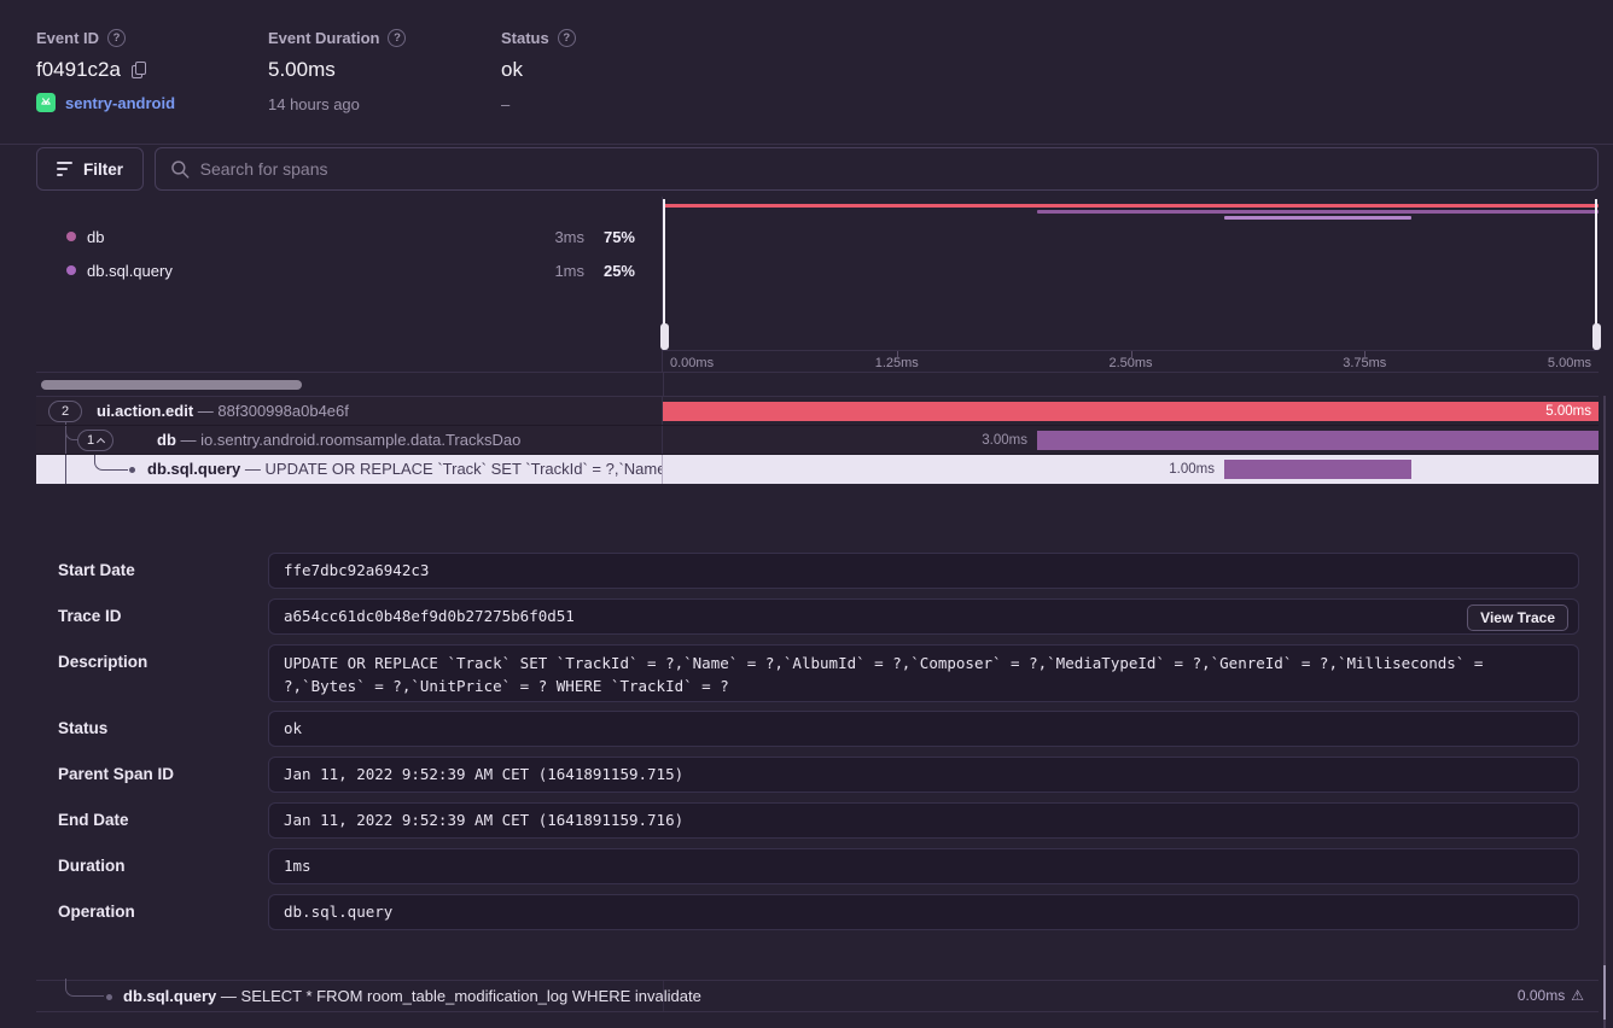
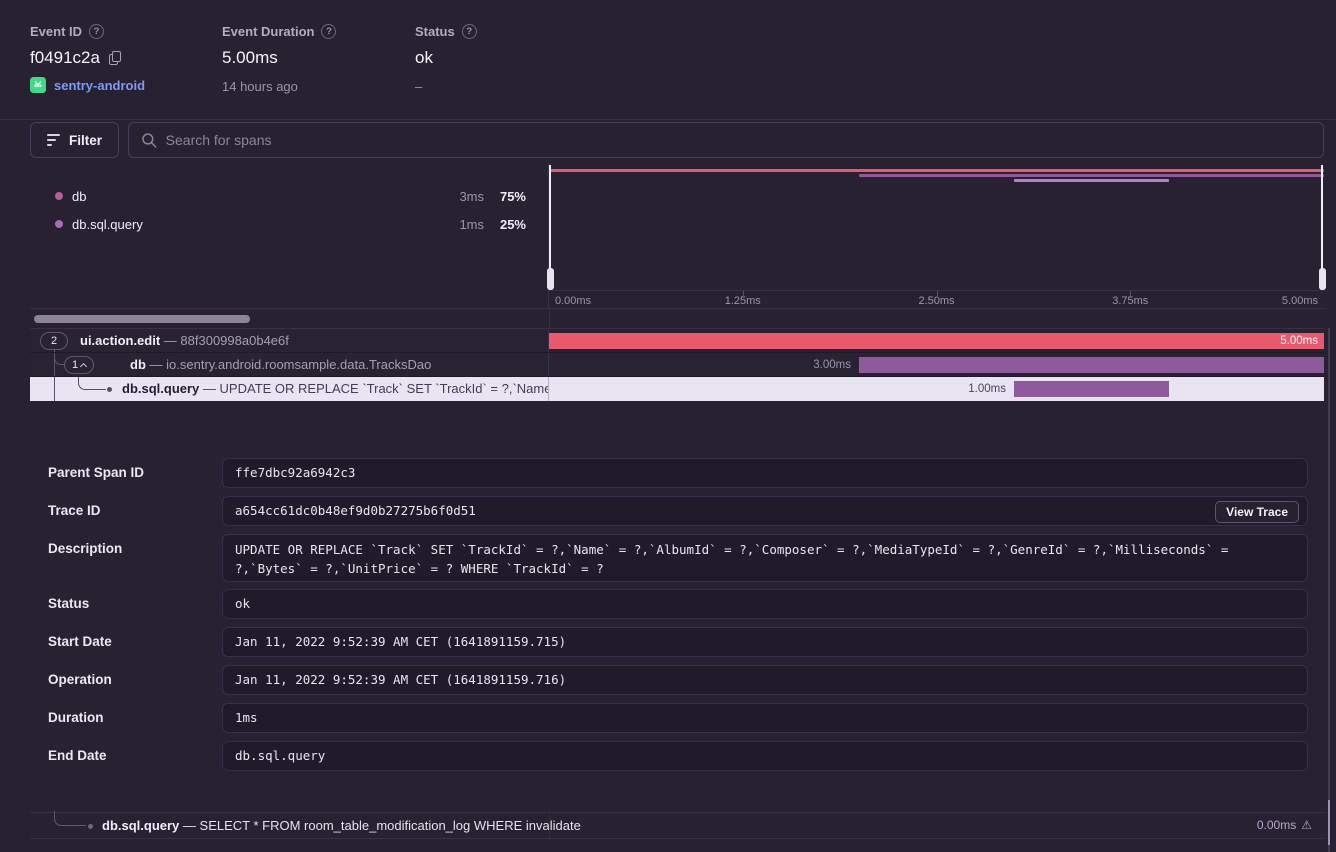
  Event ID
  ?
  f0491c2a
  sentry-android
  Event Duration
  ?
  5.00ms
  14 hours ago
  Status
  ?
  ok
  –
  Filter
  Search for spans
  db
  3ms
  75%
  db.sql.query
  1ms
  25%
  0.00ms
  1.25ms
  2.50ms
  3.75ms
  5.00ms
  2
  ui.action.edit — 88f300998a0b4e6f
  5.00ms
  1
  db — io.sentry.android.roomsample.data.TracksDao
  3.00ms
  db.sql.query — UPDATE OR REPLACE `Track` SET `TrackId` = ?,`Name
  1.00ms
- Start Date
+ Parent Span ID
  ffe7dbc92a6942c3
  Trace ID
  a654cc61dc0b48ef9d0b27275b6f0d51
  View Trace
  Description
  UPDATE OR REPLACE `Track` SET `TrackId` = ?,`Name` = ?,`AlbumId` = ?,`Composer` = ?,`MediaTypeId` = ?,`GenreId` = ?,`Milliseconds` = ?,`Bytes` = ?,`UnitPrice` = ? WHERE `TrackId` = ?
  Status
  ok
- Parent Span ID
+ Start Date
  Jan 11, 2022 9:52:39 AM CET (1641891159.715)
- End Date
+ Operation
  Jan 11, 2022 9:52:39 AM CET (1641891159.716)
  Duration
  1ms
- Operation
+ End Date
  db.sql.query
  db.sql.query — SELECT * FROM room_table_modification_log WHERE invalidate
  0.00ms
  ⚠
